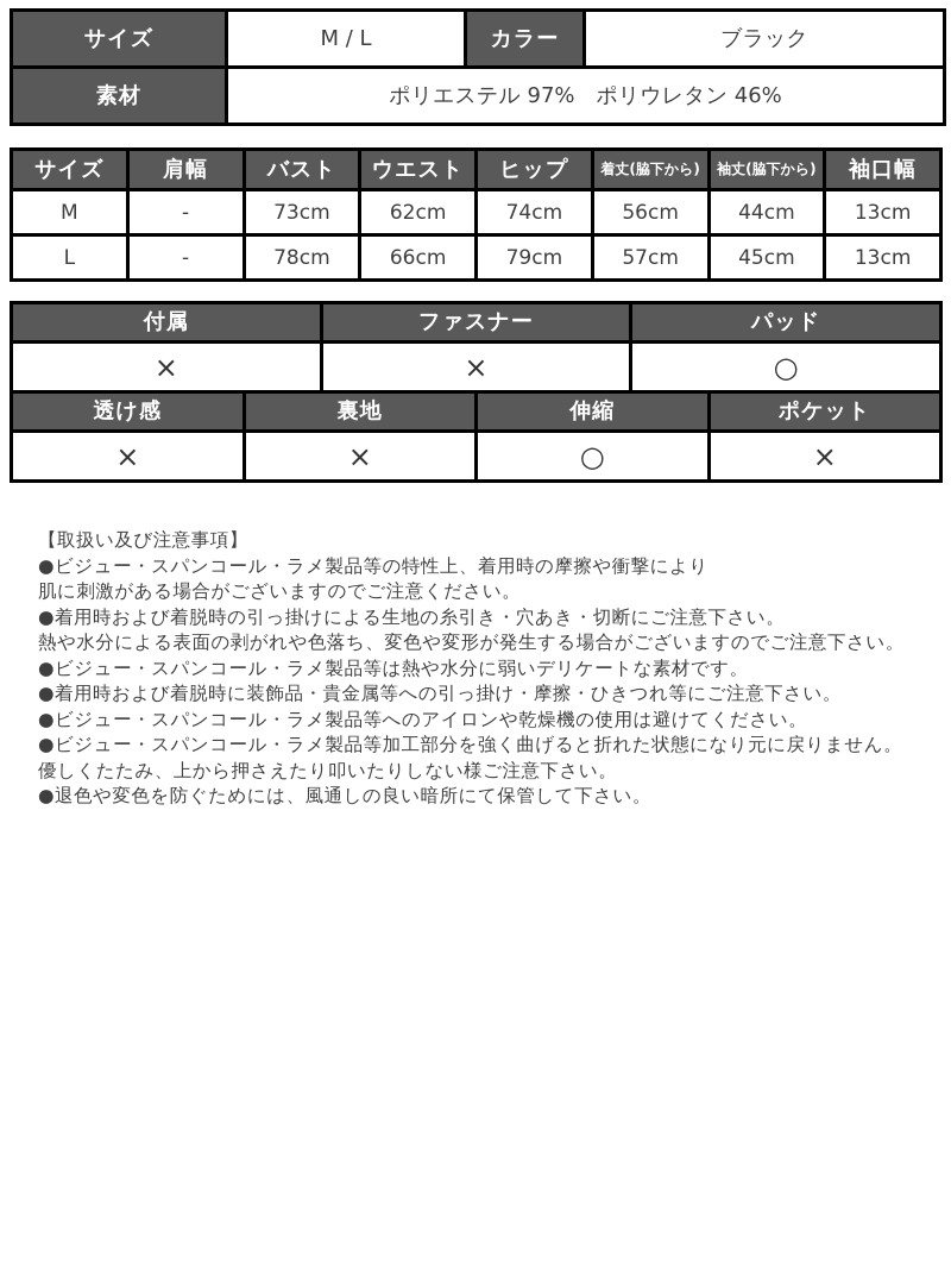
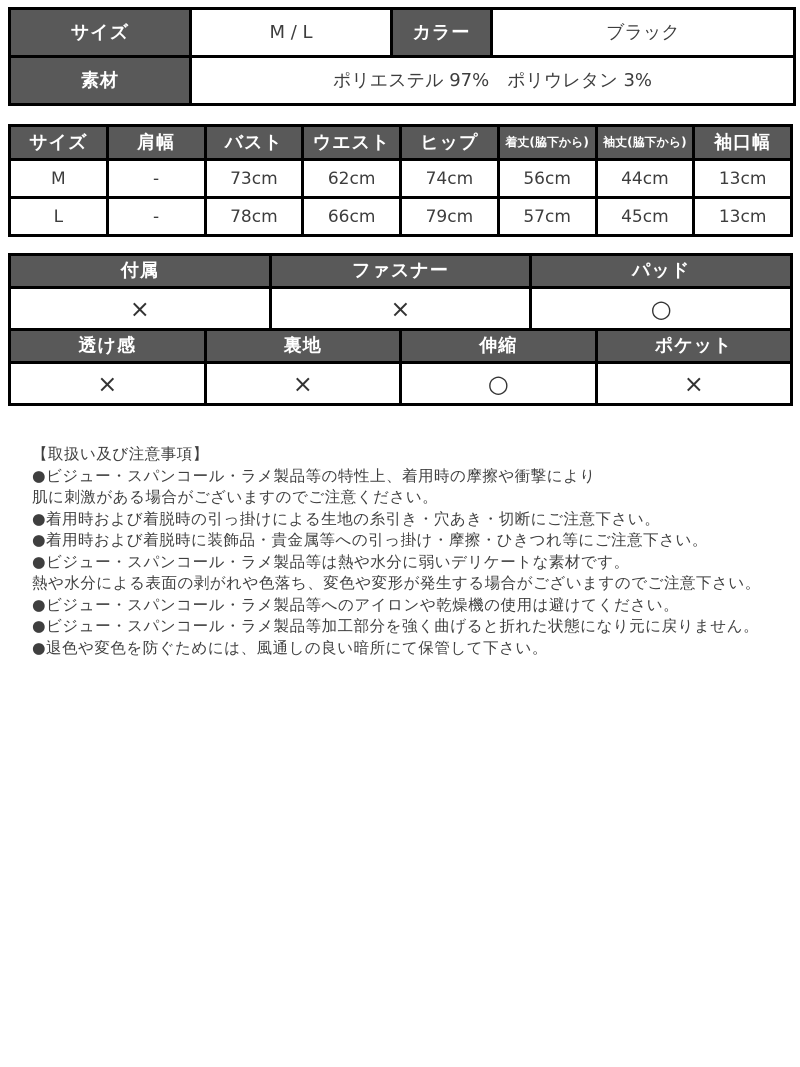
  サイズ	M / L	カラー	ブラック
- 素材	ポリエステル 97% ポリウレタン 46%
+ 素材	ポリエステル 97% ポリウレタン 3%
  サイズ	肩幅	バスト	ウエスト	ヒップ	着丈(脇下から)	袖丈(脇下から)	袖口幅
  M	-	73cm	62cm	74cm	56cm	44cm	13cm
  L	-	78cm	66cm	79cm	57cm	45cm	13cm
  付属	ファスナー	パッド
  ×	×	○
  透け感	裏地	伸縮	ポケット
  ×	×	○	×
  【取扱い及び注意事項】
  ●ビジュー・スパンコール・ラメ製品等の特性上、着用時の摩擦や衝撃により
  肌に刺激がある場合がございますのでご注意ください。
  ●着用時および着脱時の引っ掛けによる生地の糸引き・穴あき・切断にご注意下さい。
- 熱や水分による表面の剥がれや色落ち、変色や変形が発生する場合がございますのでご注意下さい。
+ ●着用時および着脱時に装飾品・貴金属等への引っ掛け・摩擦・ひきつれ等にご注意下さい。
  ●ビジュー・スパンコール・ラメ製品等は熱や水分に弱いデリケートな素材です。
- ●着用時および着脱時に装飾品・貴金属等への引っ掛け・摩擦・ひきつれ等にご注意下さい。
+ 熱や水分による表面の剥がれや色落ち、変色や変形が発生する場合がございますのでご注意下さい。
  ●ビジュー・スパンコール・ラメ製品等へのアイロンや乾燥機の使用は避けてください。
  ●ビジュー・スパンコール・ラメ製品等加工部分を強く曲げると折れた状態になり元に戻りません。
- 優しくたたみ、上から押さえたり叩いたりしない様ご注意下さい。
  ●退色や変色を防ぐためには、風通しの良い暗所にて保管して下さい。
